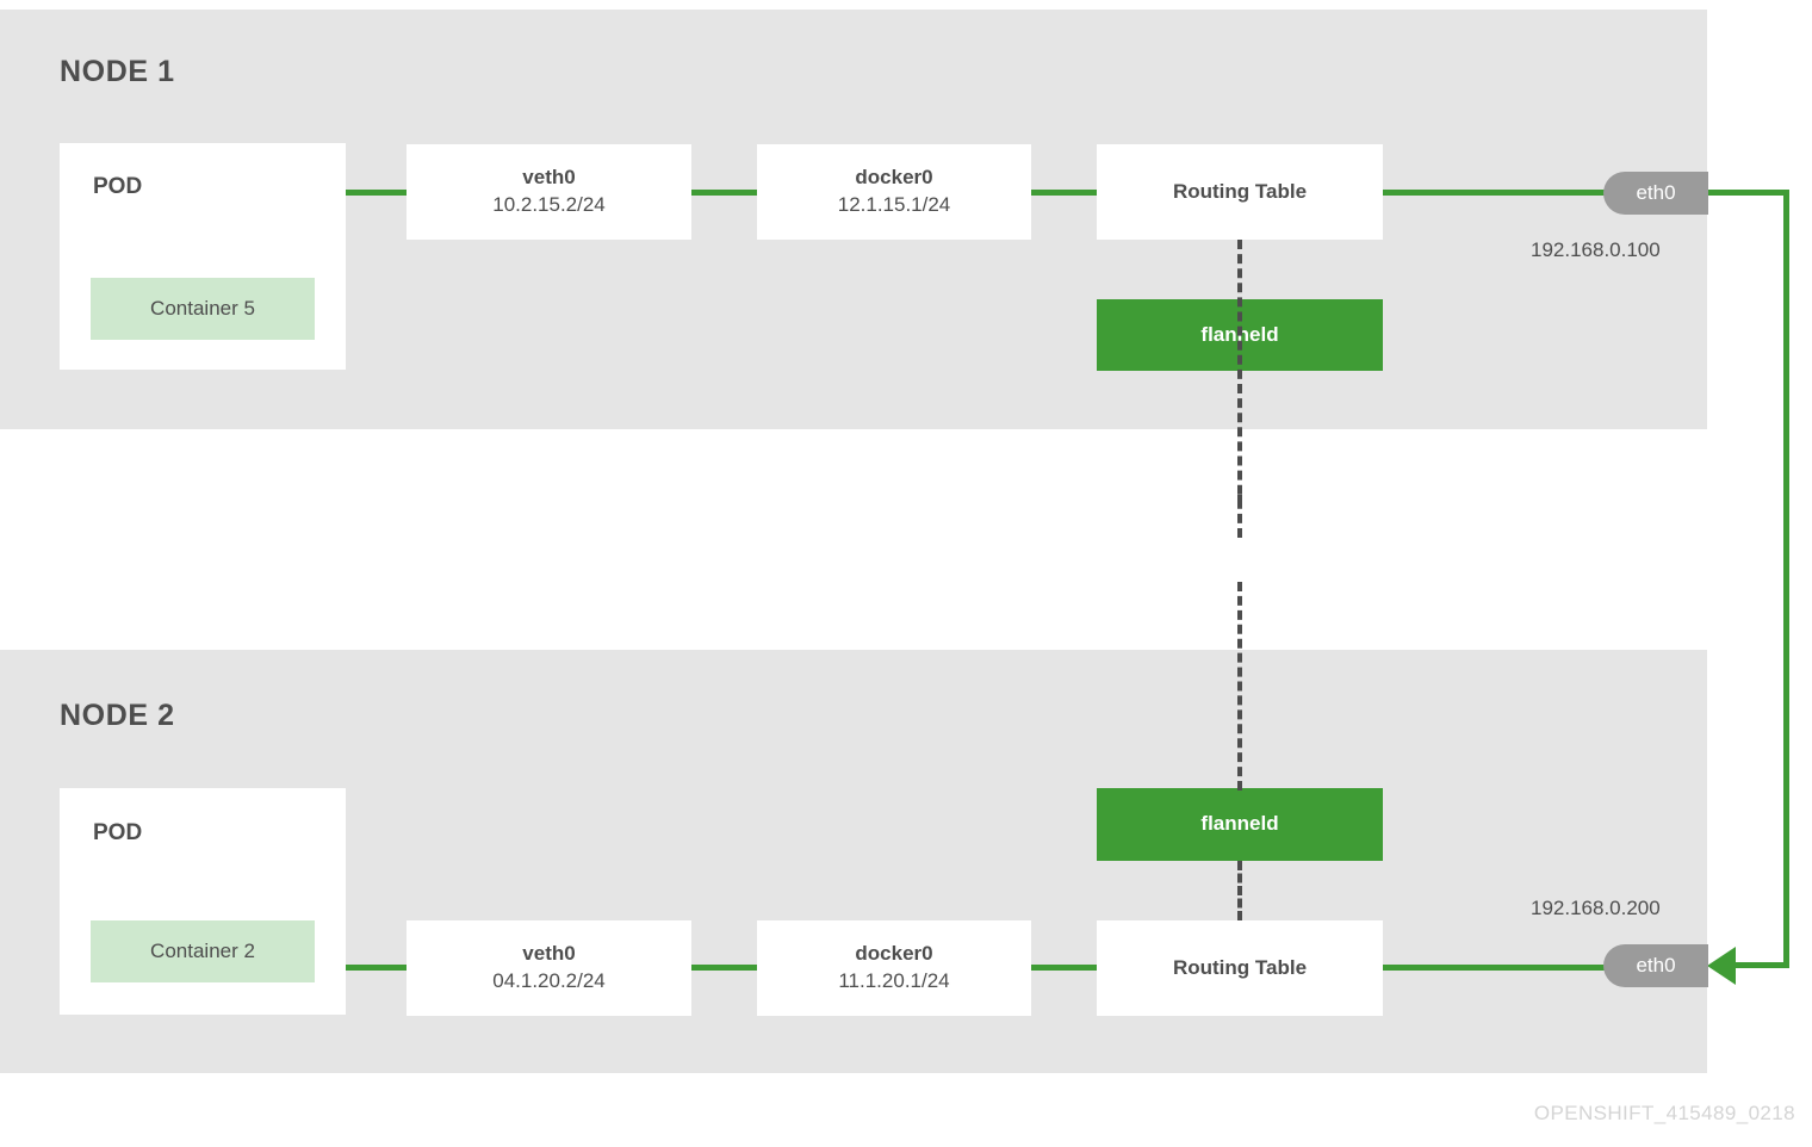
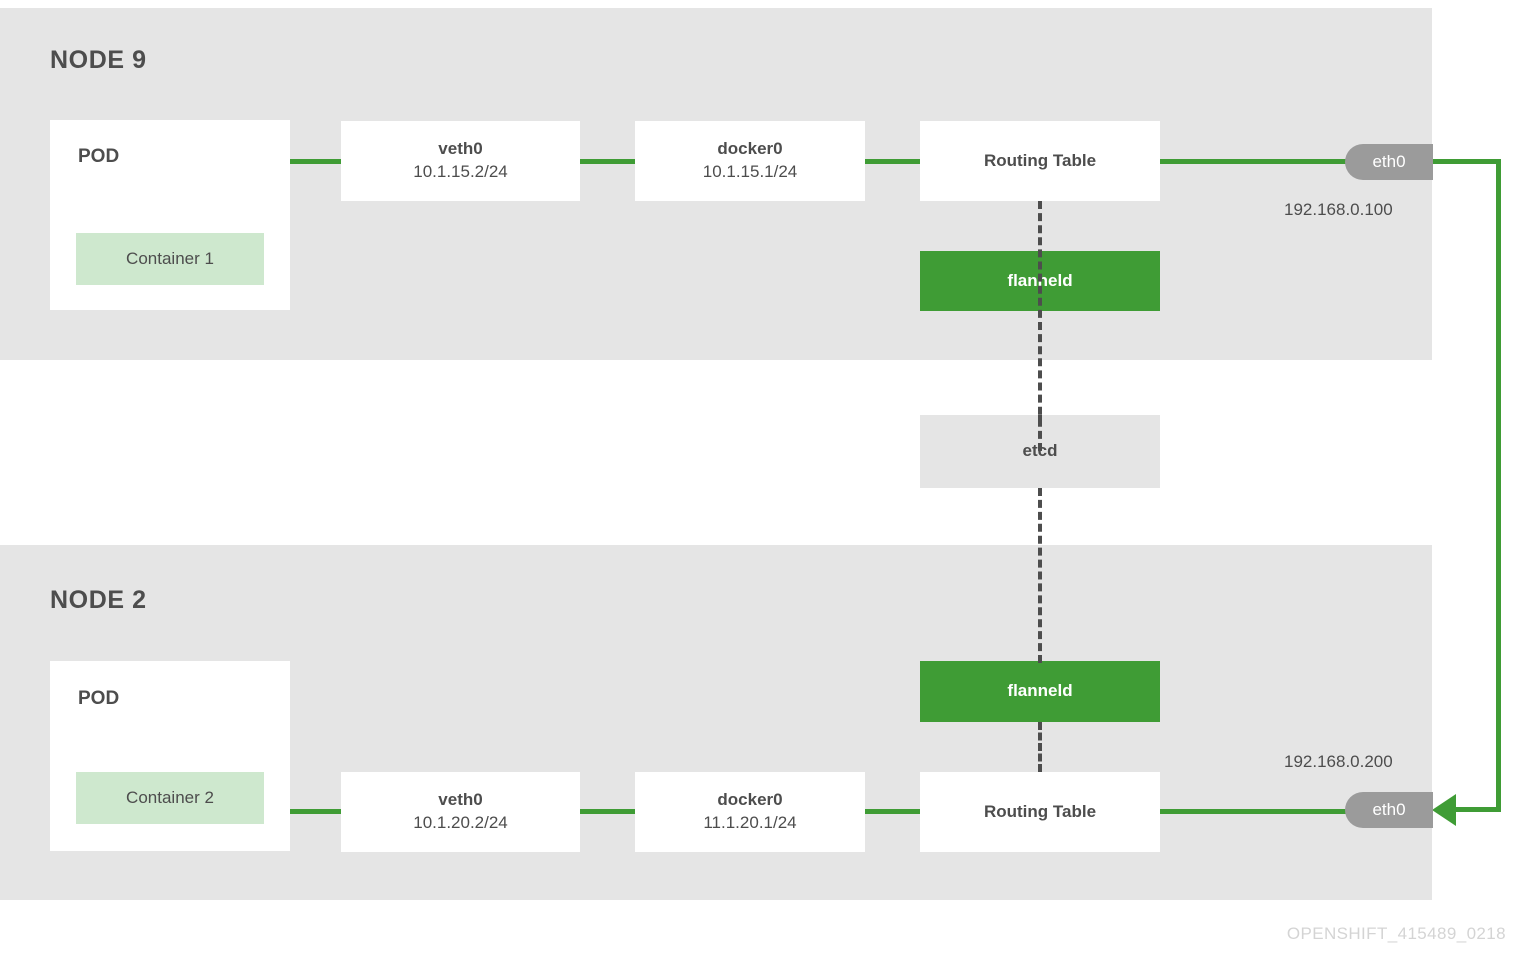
- NODE 1
+ NODE 9
  POD
- Container 5
+ Container 1
  veth0
- 10.2.15.2/24
+ 10.1.15.2/24
  docker0
- 12.1.15.1/24
+ 10.1.15.1/24
  Routing Table
  flanneld
  eth0
  192.168.0.100
+ etcd
  NODE 2
  POD
  Container 2
  veth0
- 04.1.20.2/24
+ 10.1.20.2/24
  docker0
  11.1.20.1/24
  flanneld
  Routing Table
  eth0
  192.168.0.200
  OPENSHIFT_415489_0218
